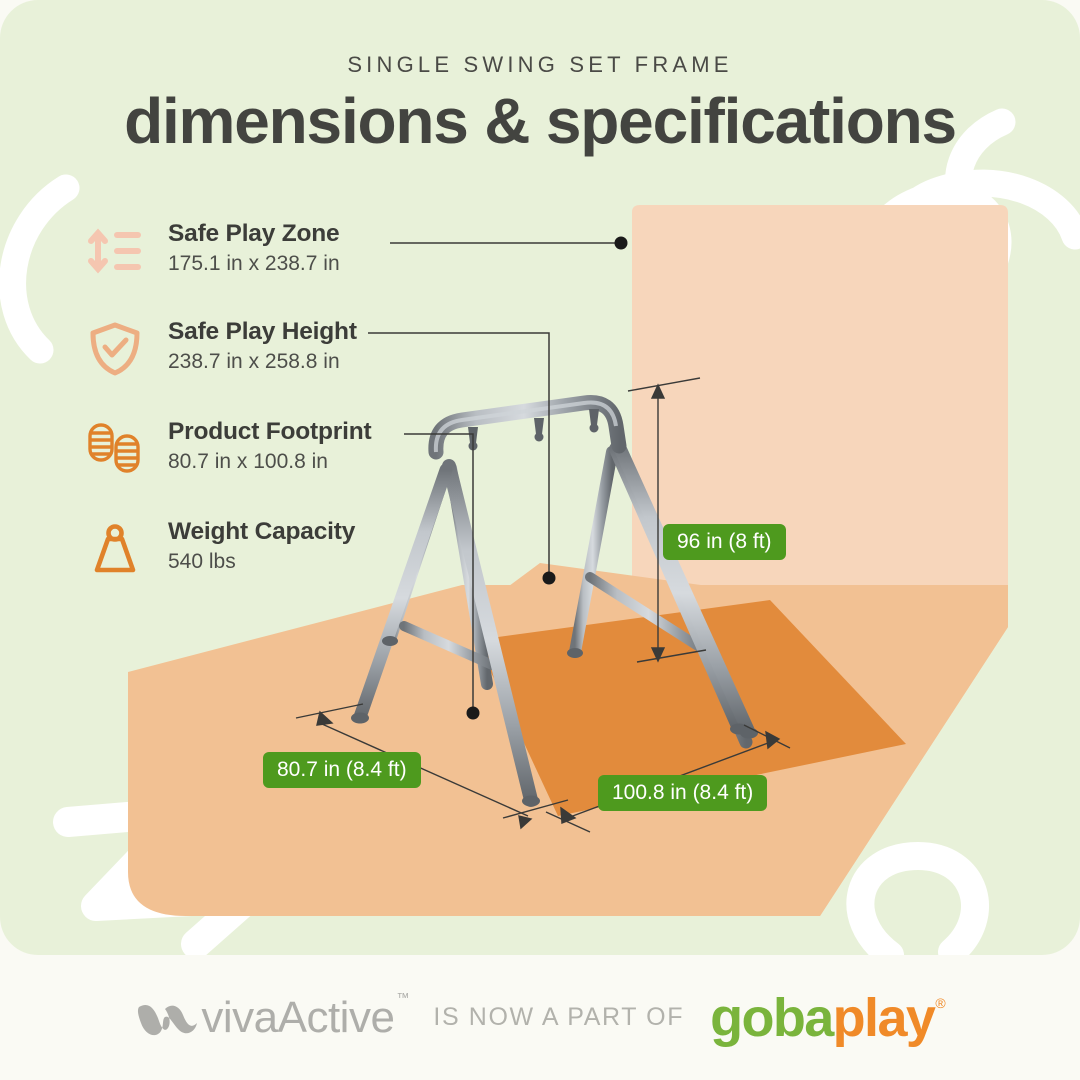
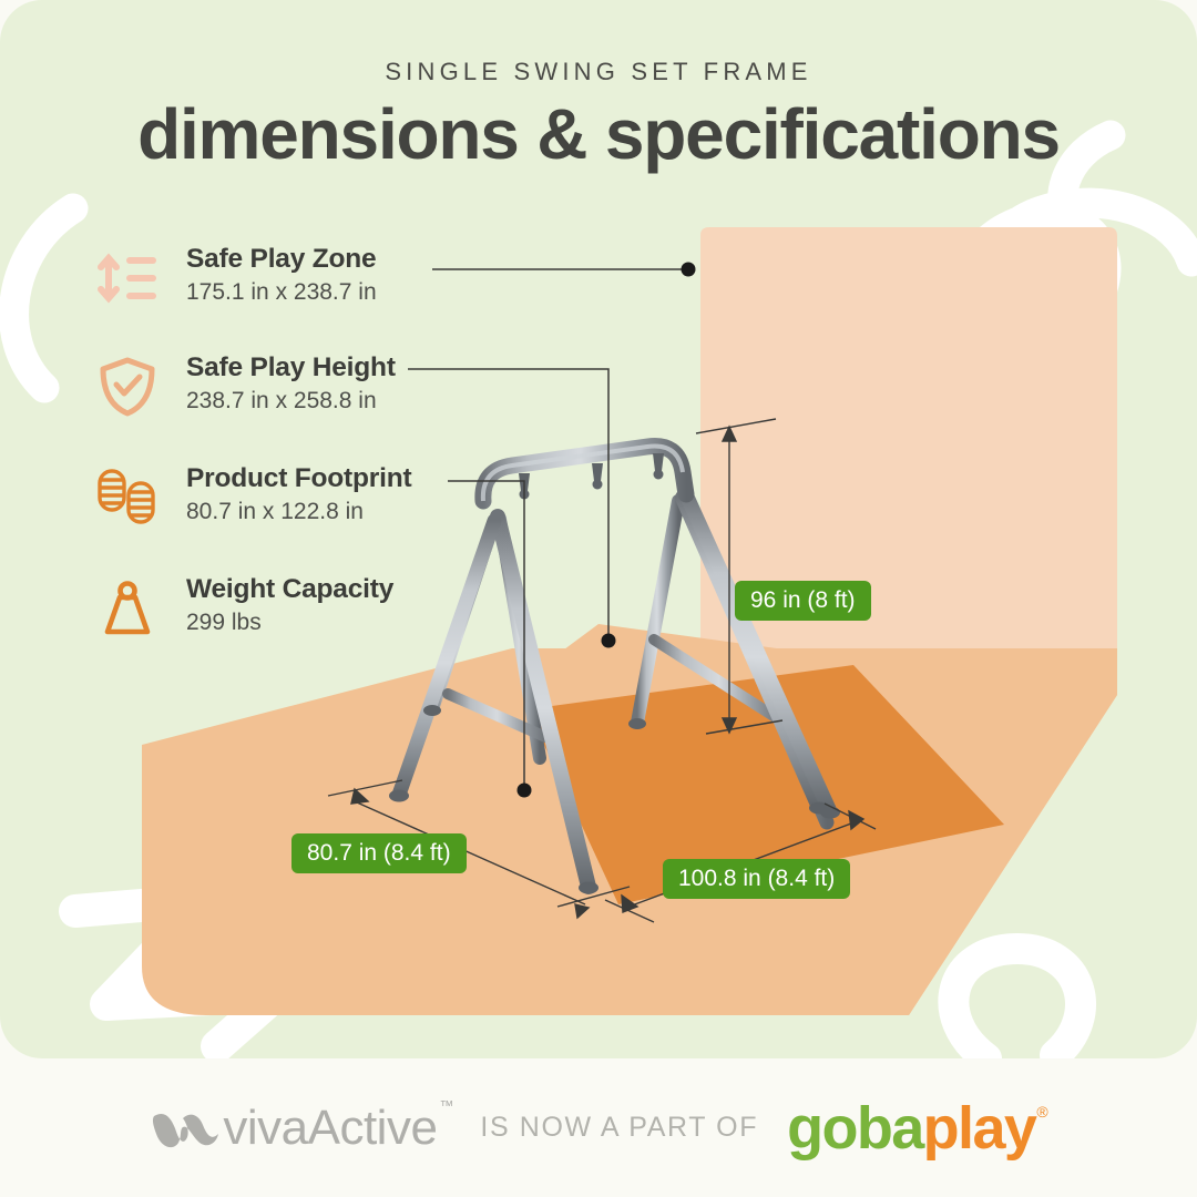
  SINGLE SWING SET FRAME
  dimensions & specifications
  Safe Play Zone
  175.1 in x 238.7 in
  Safe Play Height
  238.7 in x 258.8 in
  Product Footprint
- 80.7 in x 100.8 in
+ 80.7 in x 122.8 in
  Weight Capacity
- 540 lbs
+ 299 lbs
  96 in (8 ft)
  80.7 in (8.4 ft)
  100.8 in (8.4 ft)
  vivaActive
  ™
  IS NOW A PART OF
  goba
  play
  ®
